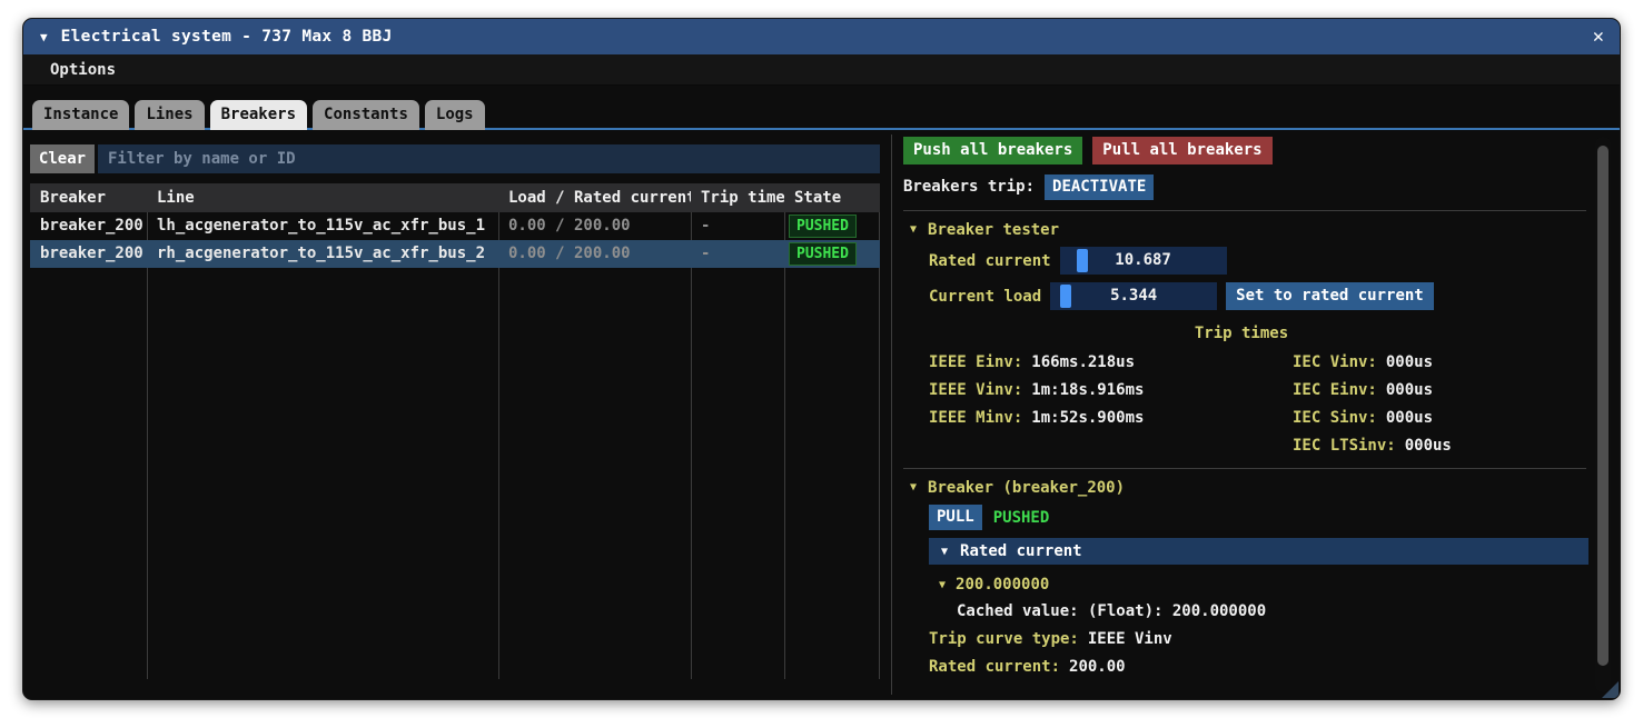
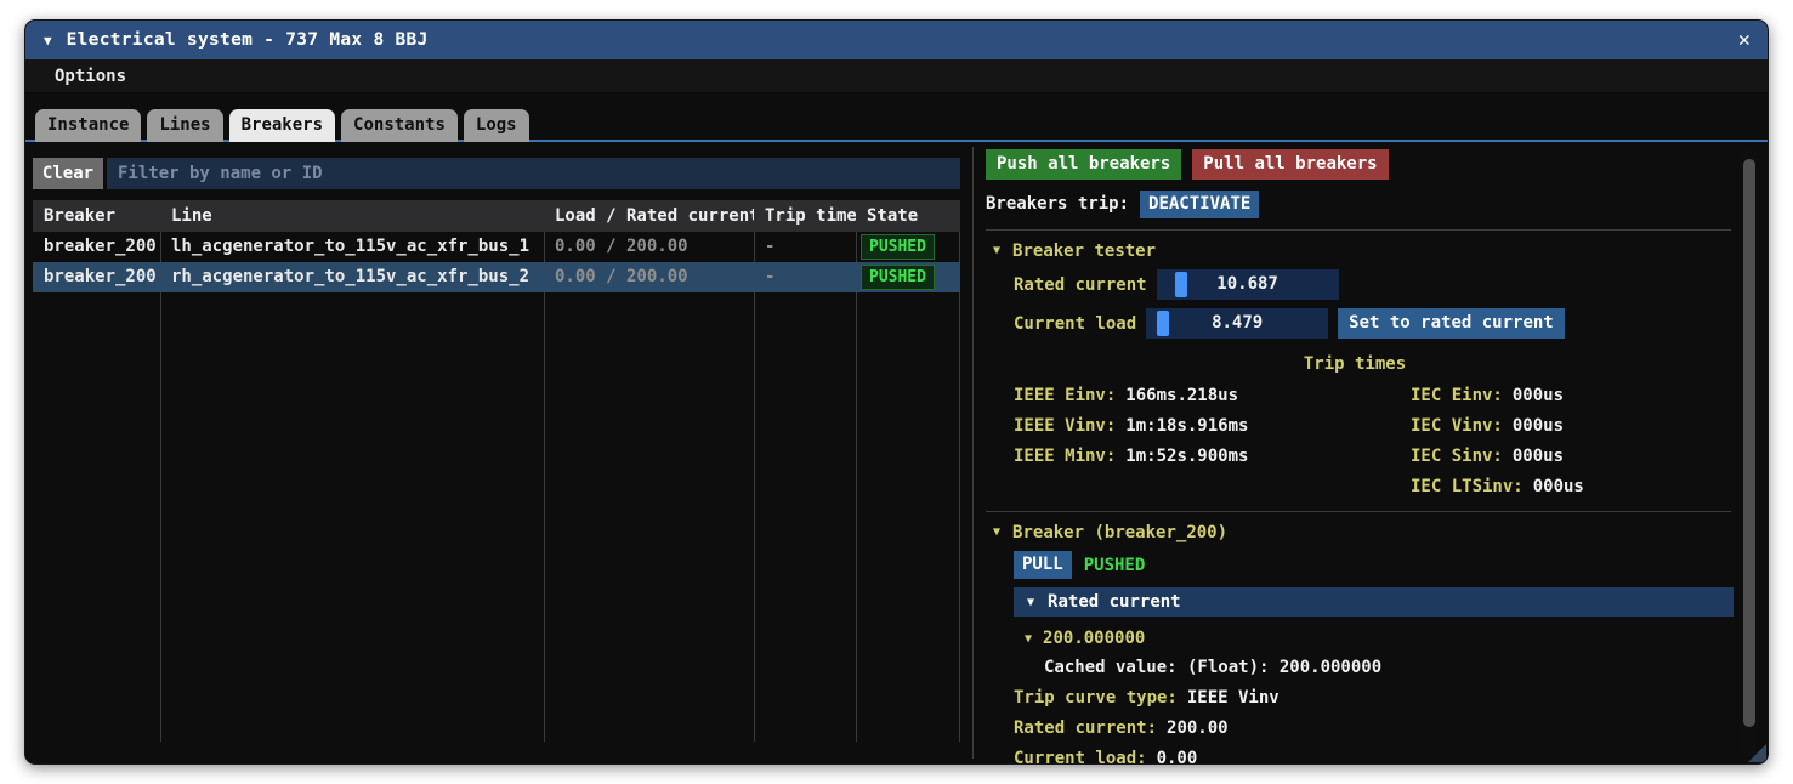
  ▼
  Electrical system - 737 Max 8 BBJ
  ✕
  Options
  Instance
  Lines
  Breakers
  Constants
  Logs
  Clear
  Filter by name or ID
  Breaker
  Line
  Load / Rated curren
  Trip time
  State
  breaker_200
  lh_acgenerator_to_115v_ac_xfr_bus_1
  0.00 / 200.00
  -
  PUSHED
  breaker_200
  rh_acgenerator_to_115v_ac_xfr_bus_2
  0.00 / 200.00
  -
  PUSHED
  Push all breakers
  Pull all breakers
  Breakers trip:
  DEACTIVATE
  ▼
  Breaker tester
  Rated current
  10.687
  Current load
- 5.344
+ 8.479
  Set to rated current
  Trip times
  IEEE Einv:
  166ms.218us
- IEC Vinv:
+ IEC Einv:
  000us
  IEEE Vinv:
  1m:18s.916ms
- IEC Einv:
+ IEC Vinv:
  000us
  IEEE Minv:
  1m:52s.900ms
  IEC Sinv:
  000us
  IEC LTSinv:
  000us
  ▼
  Breaker (breaker_200)
  PULL
  PUSHED
  ▼
  Rated current
  ▼
  200.000000
  Cached value: (Float): 200.000000
  Trip curve type:
  IEEE Vinv
  Rated current:
  200.00
+ Current load:
+ 0.00
